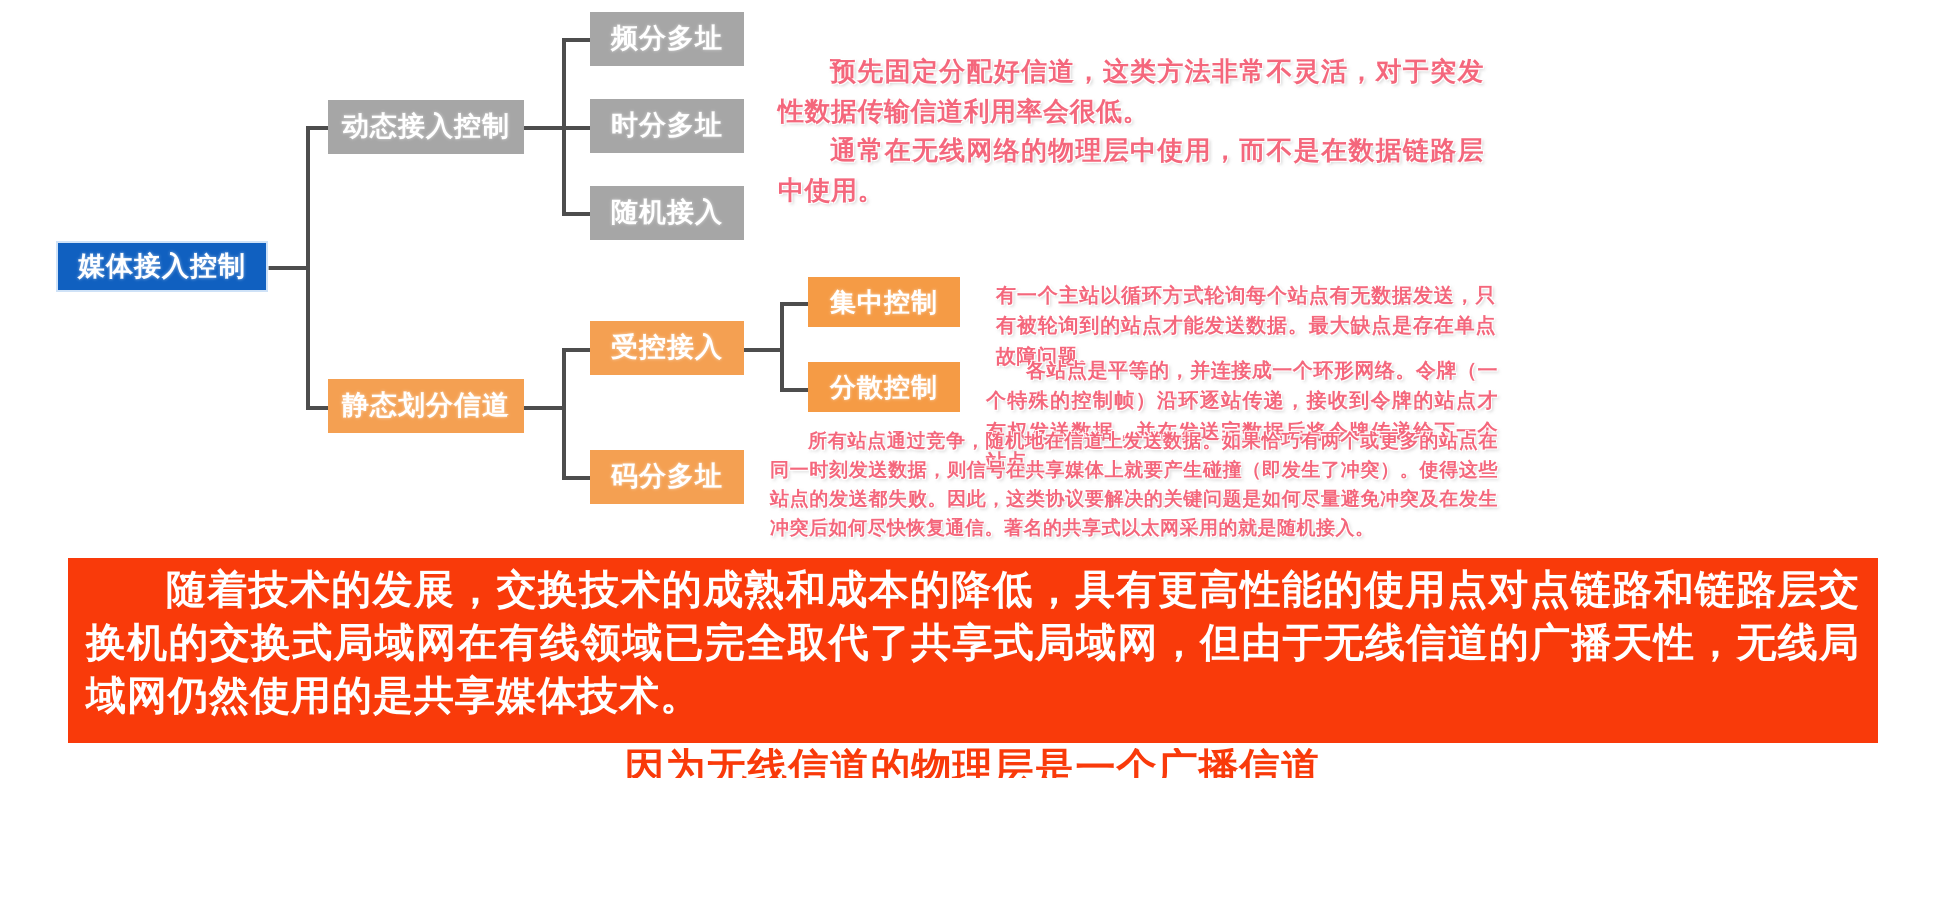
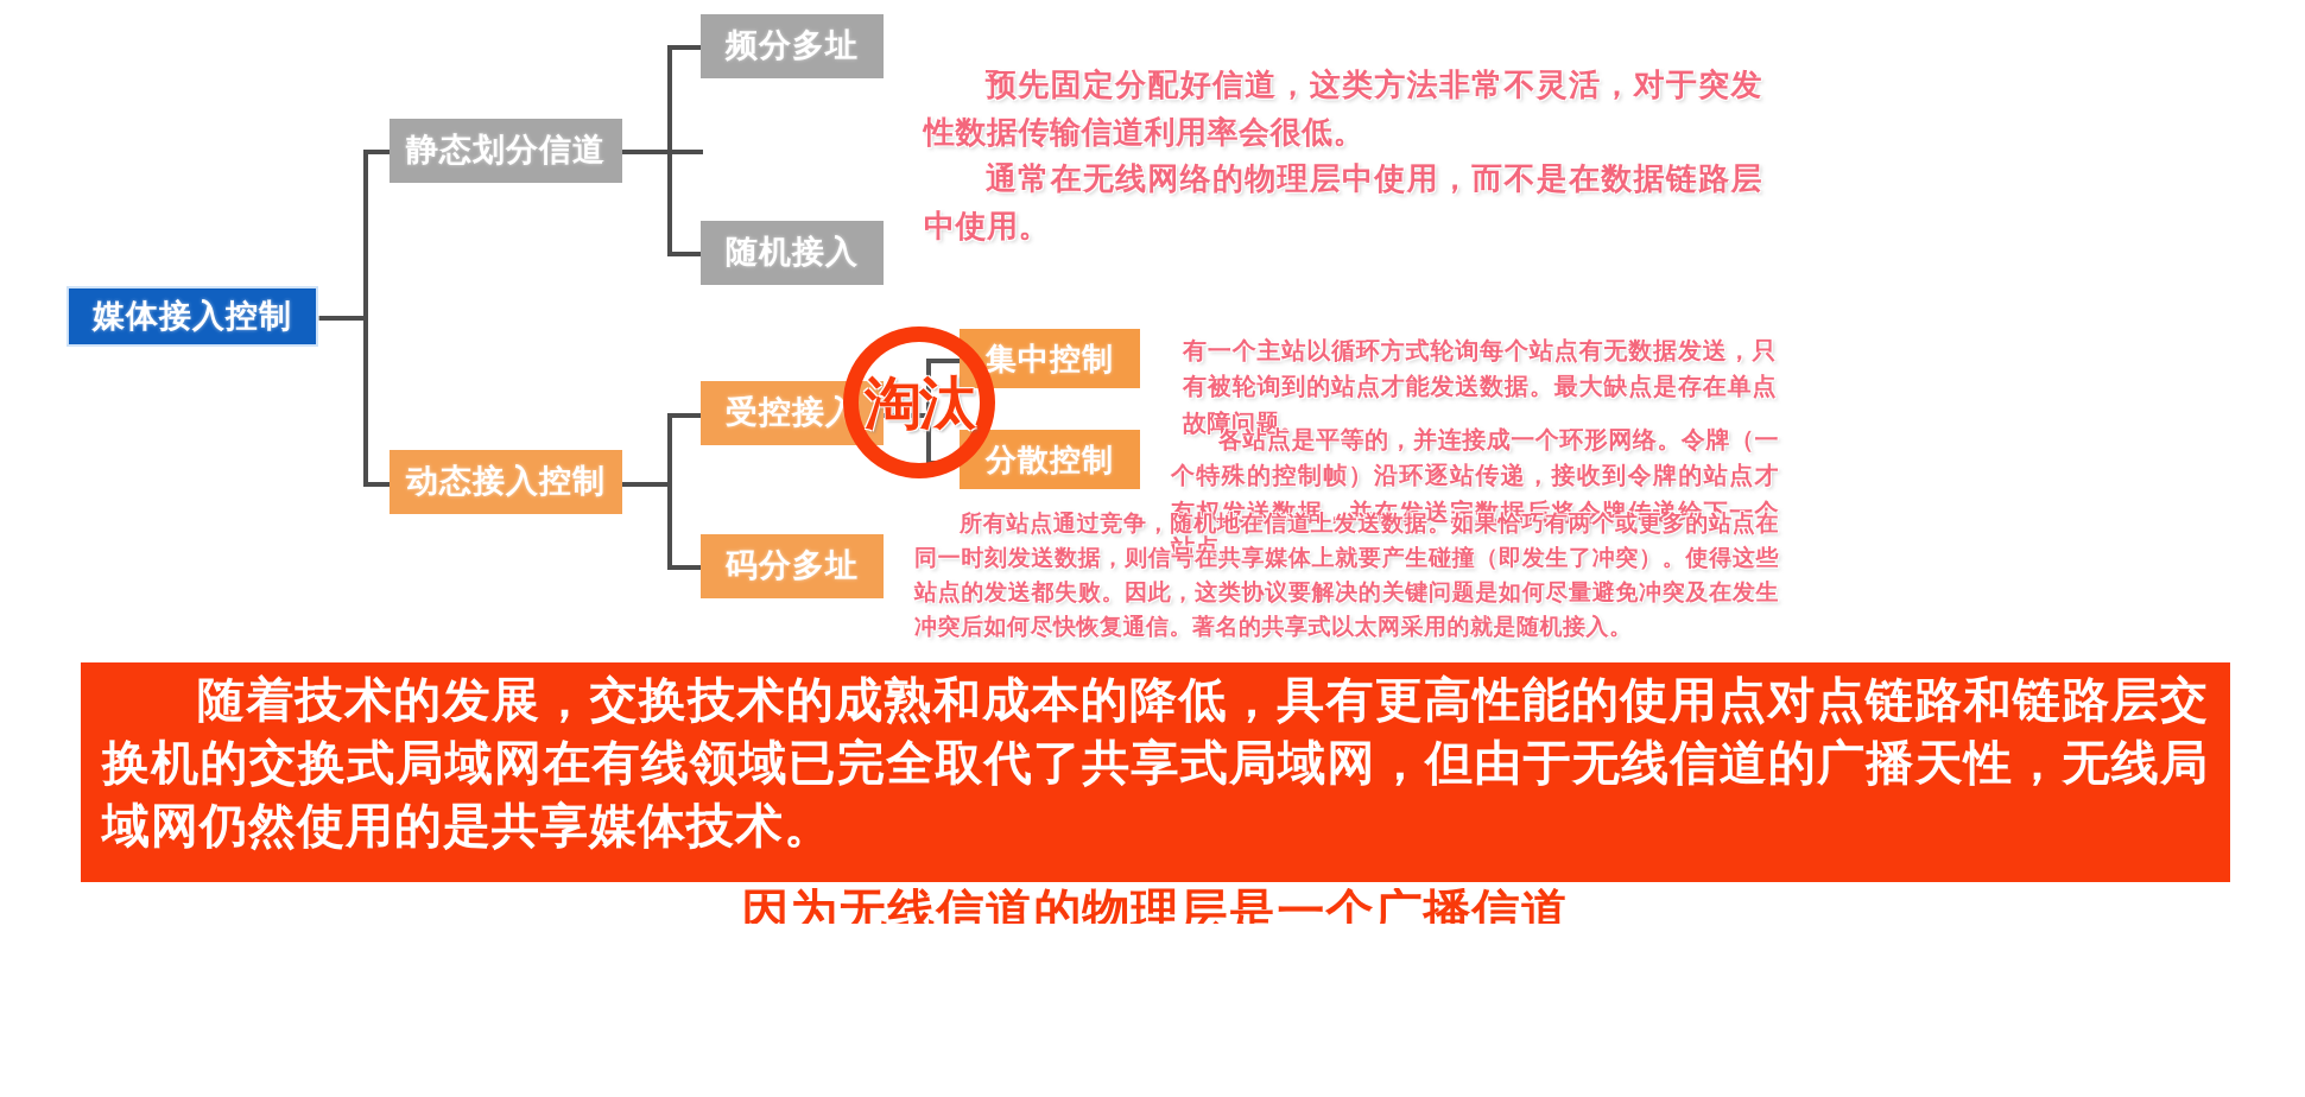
  媒体接入控制
- 动态接入控制
+ 静态划分信道
  频分多址
- 时分多址
  随机接入
- 静态划分信道
+ 动态接入控制
  受控接入
  码分多址
  集中控制
  分散控制
+ 淘汰
  预先固定分配好信道，这类方法非常不灵活，对于突发性数据传输信道利用率会很低。
  通常在无线网络的物理层中使用，而不是在数据链路层中使用。
  有一个主站以循环方式轮询每个站点有无数据发送，只有被轮询到的站点才能发送数据。最大缺点是存在单点故障问题。
  各站点是平等的，并连接成一个环形网络。令牌（一个特殊的控制帧）沿环逐站传递，接收到令牌的站点才有权发送数据，并在发送完数据后将令牌传递给下一个站点。
  所有站点通过竞争，随机地在信道上发送数据。如果恰巧有两个或更多的站点在同一时刻发送数据，则信号在共享媒体上就要产生碰撞（即发生了冲突）。使得这些站点的发送都失败。因此，这类协议要解决的关键问题是如何尽量避免冲突及在发生冲突后如何尽快恢复通信。著名的共享式以太网采用的就是随机接入。
  随着技术的发展，交换技术的成熟和成本的降低，具有更高性能的使用点对点链路和链路层交换机的交换式局域网在有线领域已完全取代了共享式局域网，但由于无线信道的广播天性，无线局域网仍然使用的是共享媒体技术。
  因为无线信道的物理层是一个广播信道
